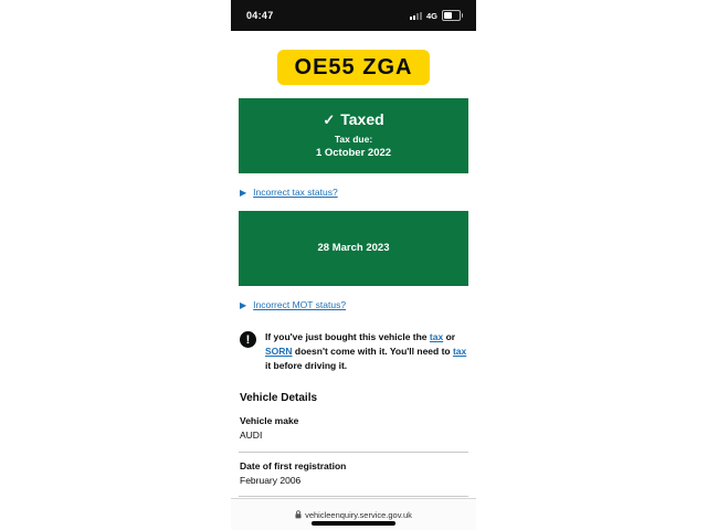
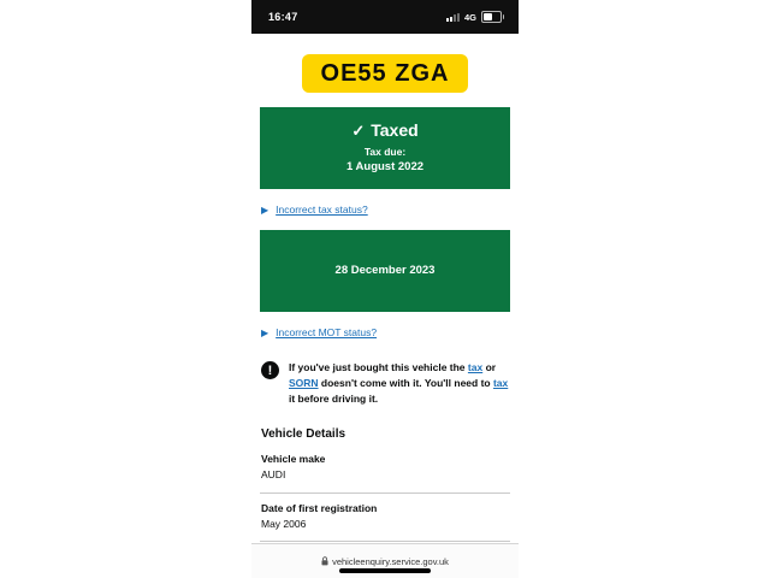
- 04:47
+ 16:47
  4G
  OE55 ZGA
  ✓ Taxed
  Tax due:
- 1 October 2022
+ 1 August 2022
  ▶
  Incorrect tax status?
- 28 March 2023
+ 28 December 2023
  ▶
  Incorrect MOT status?
  !
  If you've just bought this vehicle the tax or SORN doesn't come with it. You'll need to tax it before driving it.
  Vehicle Details
  Vehicle make
  AUDI
  Date of first registration
- February 2006
+ May 2006
  vehicleenquiry.service.gov.uk
